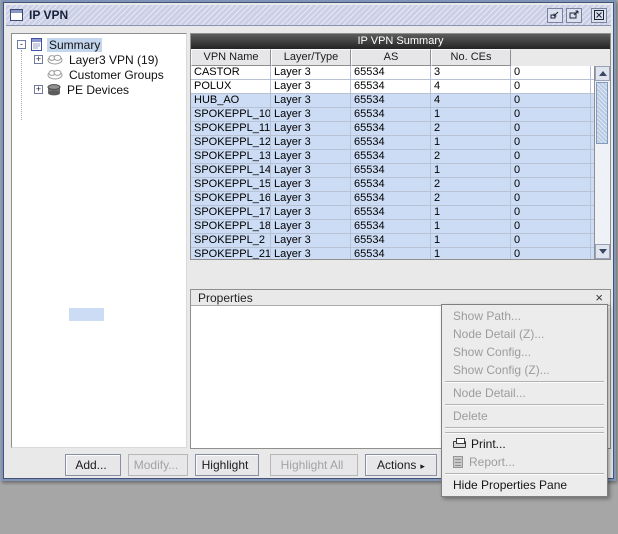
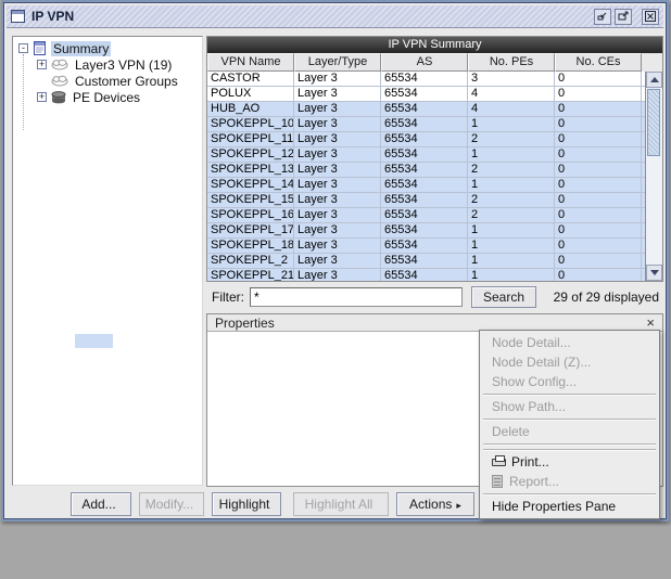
  IP VPN
  -
  Summary
  +
  Layer3 VPN (19)
  Customer Groups
  +
  PE Devices
  IP VPN Summary
  VPN Name
  Layer/Type
  AS
+ No. PEs
  No. CEs
  CASTOR
  Layer 3
  65534
  3
  0
  POLUX
  Layer 3
  65534
  4
  0
  HUB_AO
  Layer 3
  65534
  4
  0
  SPOKEPPL_10
  Layer 3
  65534
  1
  0
  SPOKEPPL_11
  Layer 3
  65534
  2
  0
  SPOKEPPL_12
  Layer 3
  65534
  1
  0
  SPOKEPPL_13
  Layer 3
  65534
  2
  0
  SPOKEPPL_14
  Layer 3
  65534
  1
  0
  SPOKEPPL_15
  Layer 3
  65534
  2
  0
  SPOKEPPL_16
  Layer 3
  65534
  2
  0
  SPOKEPPL_17
  Layer 3
  65534
  1
  0
  SPOKEPPL_18
  Layer 3
  65534
  1
  0
  SPOKEPPL_2
  Layer 3
  65534
  1
  0
  SPOKEPPL_21
  Layer 3
  65534
  1
  0
+ Filter:
+ *
+ Search
+ 29 of 29 displayed
  Properties
  ×
  Add...
  Modify...
  Highlight
  Highlight All
  Actions ▸
- Show Path...
+ Node Detail...
  Node Detail (Z)...
  Show Config...
- Show Config (Z)...
- Node Detail...
+ Show Path...
  Delete
  Print...
  Report...
  Hide Properties Pane
